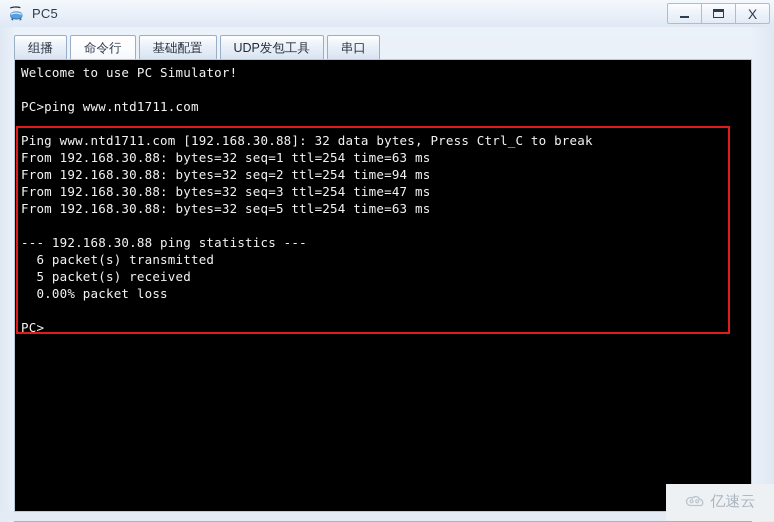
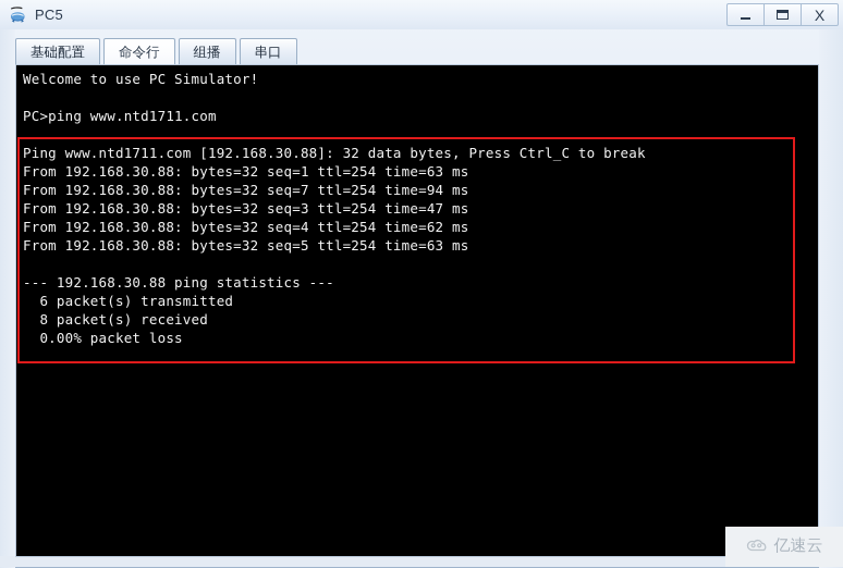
  PC5
  X
- 组播
+ 基础配置
  命令行
- 基础配置
+ 组播
- UDP发包工具
  串口
  Welcome to use PC Simulator!
  PC>ping www.ntd1711.com
  Ping www.ntd1711.com [192.168.30.88]: 32 data bytes, Press Ctrl_C to break
  From 192.168.30.88: bytes=32 seq=1 ttl=254 time=63 ms
- From 192.168.30.88: bytes=32 seq=2 ttl=254 time=94 ms
+ From 192.168.30.88: bytes=32 seq=7 ttl=254 time=94 ms
  From 192.168.30.88: bytes=32 seq=3 ttl=254 time=47 ms
+ From 192.168.30.88: bytes=32 seq=4 ttl=254 time=62 ms
  From 192.168.30.88: bytes=32 seq=5 ttl=254 time=63 ms
  --- 192.168.30.88 ping statistics ---
  6 packet(s) transmitted
- 5 packet(s) received
+ 8 packet(s) received
  0.00% packet loss
- PC>
  亿速云
